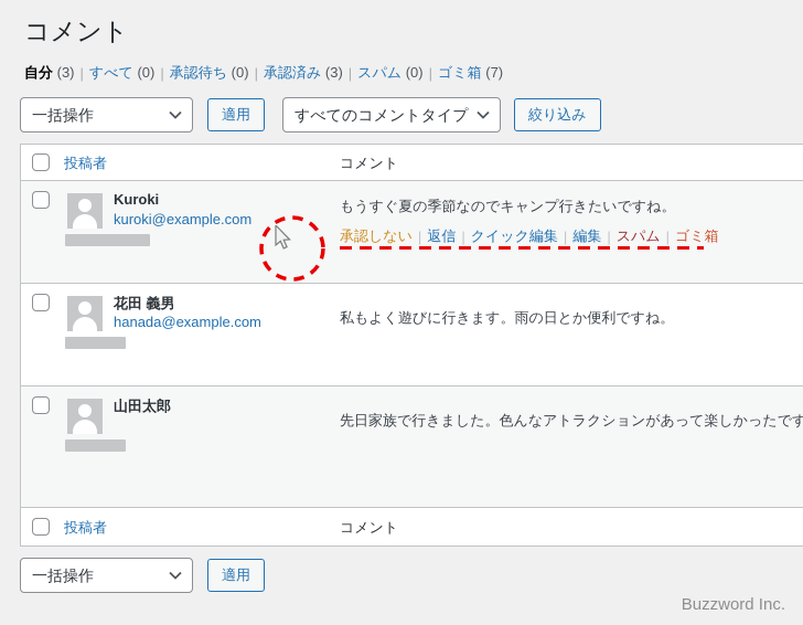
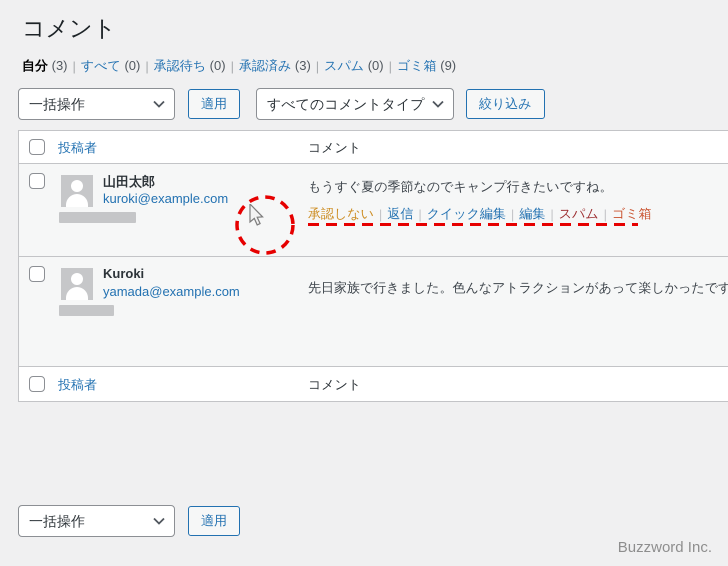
  コメント
  自分 (3)
  |
  すべて (0)
  |
  承認待ち (0)
  |
  承認済み (3)
  |
  スパム (0)
  |
- ゴミ箱 (7)
+ ゴミ箱 (9)
  一括操作
  適用
  すべてのコメントタイプ
  絞り込み
  投稿者
  コメント
- Kuroki
+ 山田太郎
  kuroki@example.com
  もうすぐ夏の季節なのでキャンプ行きたいですね。
  承認しない
  |
  返信
  |
  クイック編集
  |
  編集
  |
  スパム
  |
  ゴミ箱
- 花田 義男
- hanada@example.com
- 私もよく遊びに行きます。雨の日とか便利ですね。
- 山田太郎
+ Kuroki
+ yamada@example.com
  先日家族で行きました。色んなアトラクションがあって楽しかったです
  投稿者
  コメント
  一括操作
  適用
  Buzzword Inc.
